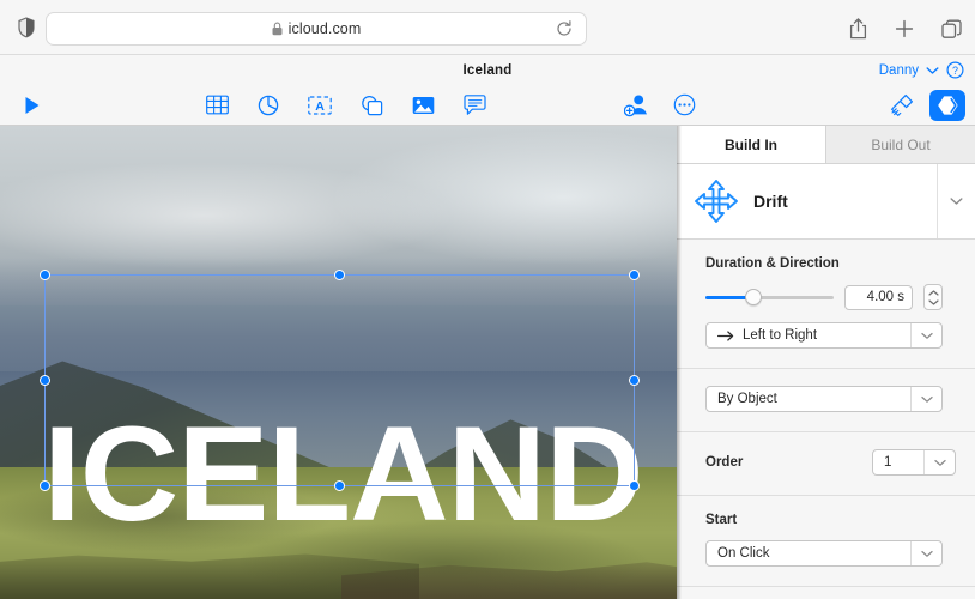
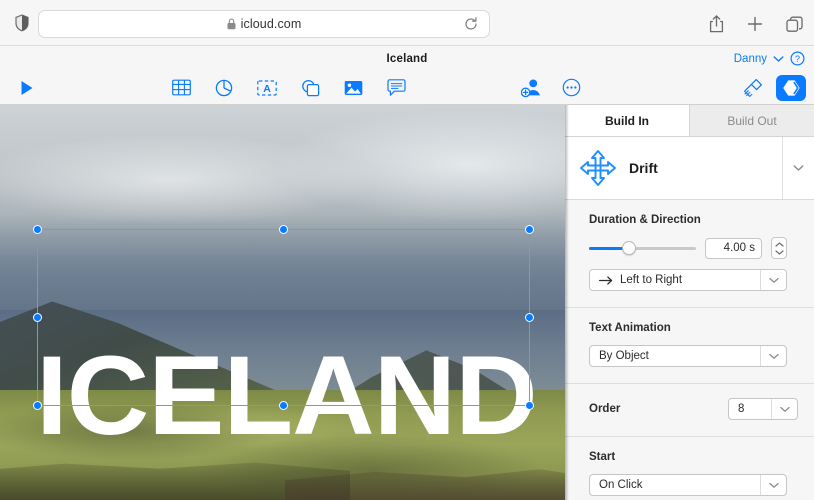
  icloud.com
  Iceland
  Danny
  ?
  A
  ICELAND
  Build In
  Build Out
  Drift
  Duration & Direction
  4.00 s
  Left to Right
+ Text Animation
  By Object
  Order
- 1
+ 8
  Start
  On Click
